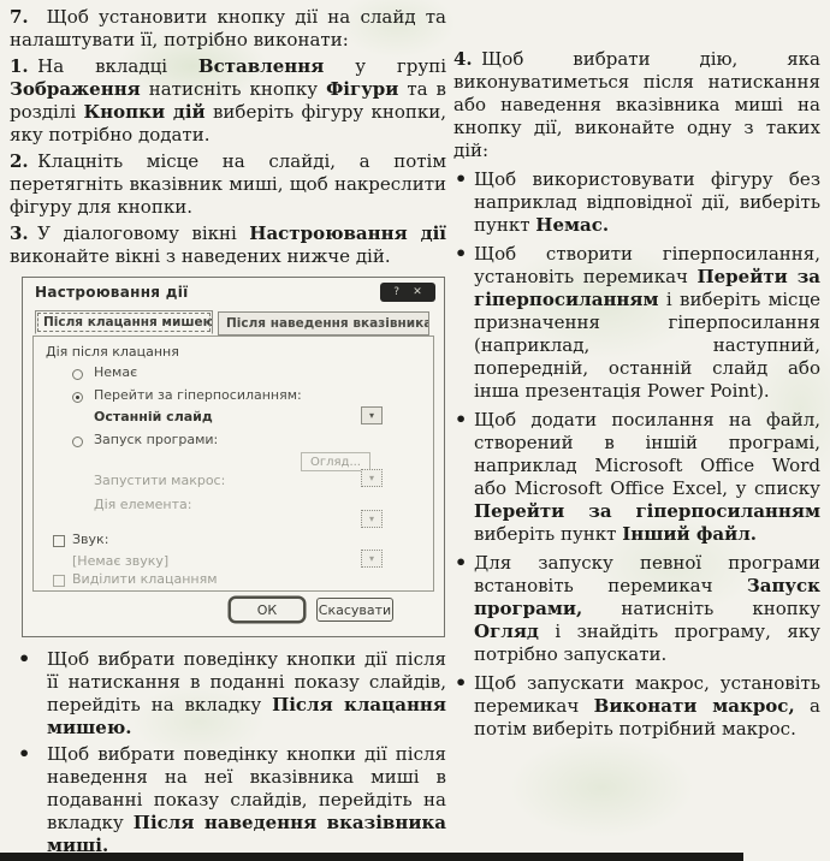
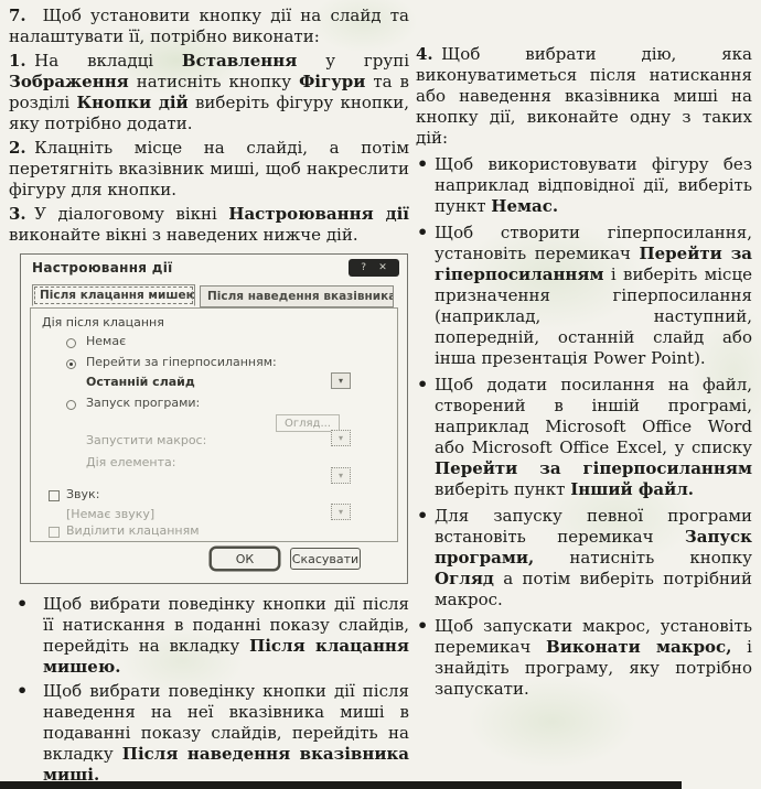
  7. Щоб установити кнопку дії на слайд та налаштувати її, потрібно виконати:
  1. На вкладці Вставлення у групі Зображення натисніть кнопку Фігури та в розділі Кнопки дій виберіть фігуру кнопки, яку потрібно додати.
  2. Клацніть місце на слайді, а потім перетягніть вказівник миші, щоб накреслити фігуру для кнопки.
  3. У діалоговому вікні Настроювання дії виконайте вікні з наведених нижче дій.
  Настроювання дії
  ?
  ✕
  Після клацання мишею
  Після наведення вказівника
  Дія після клацання
  Немає
  Перейти за гіперпосиланням:
  Останній слайд
  ▾
  Запуск програми:
  Огляд...
  Запустити макрос:
  ▾
  Дія елемента:
  ▾
  Звук:
  [Немає звуку]
  ▾
  Виділити клацанням
  ОК
  Скасувати
  •
  Щоб вибрати поведінку кнопки дії після її натискання в поданні показу слайдів, перейдіть на вкладку Після клацання мишею.
  •
  Щоб вибрати поведінку кнопки дії після наведення на неї вказівника миші в подаванні показу слайдів, перейдіть на вкладку Після наведення вказівника миші.
  4. Щоб вибрати дію, яка виконуватиметься після натискання або наведення вказівника миші на кнопку дії, виконайте одну з таких дій:
  •
  Щоб використовувати фігуру без наприклад відповідної дії, виберіть пункт Немас.
  •
  Щоб створити гіперпосилання, установіть перемикач Перейти за гіперпосиланням і виберіть місце призначення гіперпосилання (наприклад, наступний, попередній, останній слайд або інша презентація Power Point).
  •
  Щоб додати посилання на файл, створений в іншій програмі, наприклад Microsoft Office Word або Microsoft Office Excel, у списку Перейти за гіперпосиланням виберіть пункт Інший файл.
  •
- Для запуску певної програми встановіть перемикач Запуск програми, натисніть кнопку Огляд і знайдіть програму, яку потрібно запускати.
+ Для запуску певної програми встановіть перемикач Запуск програми, натисніть кнопку Огляд а потім виберіть потрібний макрос.
  •
- Щоб запускати макрос, установіть перемикач Виконати макрос, а потім виберіть потрібний макрос.
+ Щоб запускати макрос, установіть перемикач Виконати макрос, і знайдіть програму, яку потрібно запускати.
